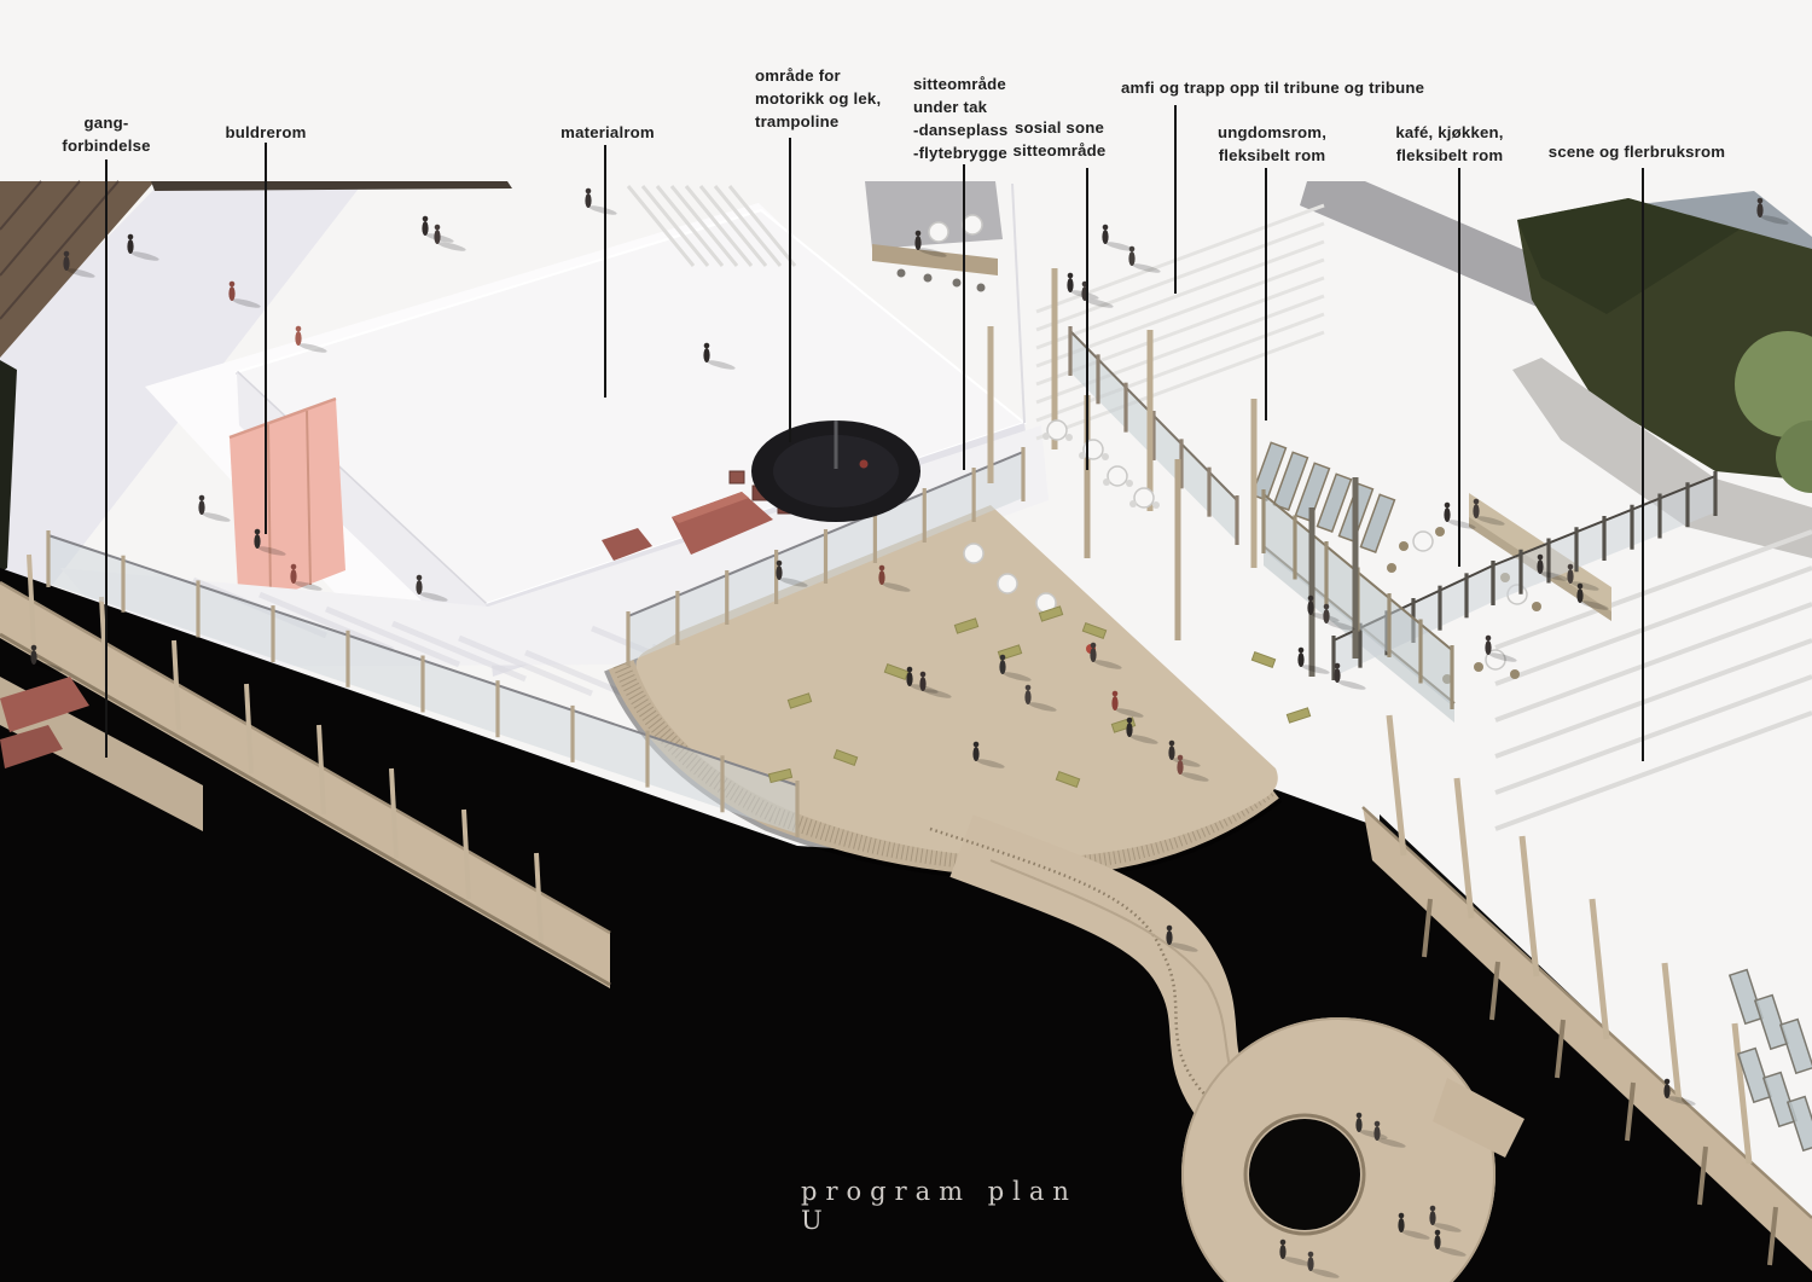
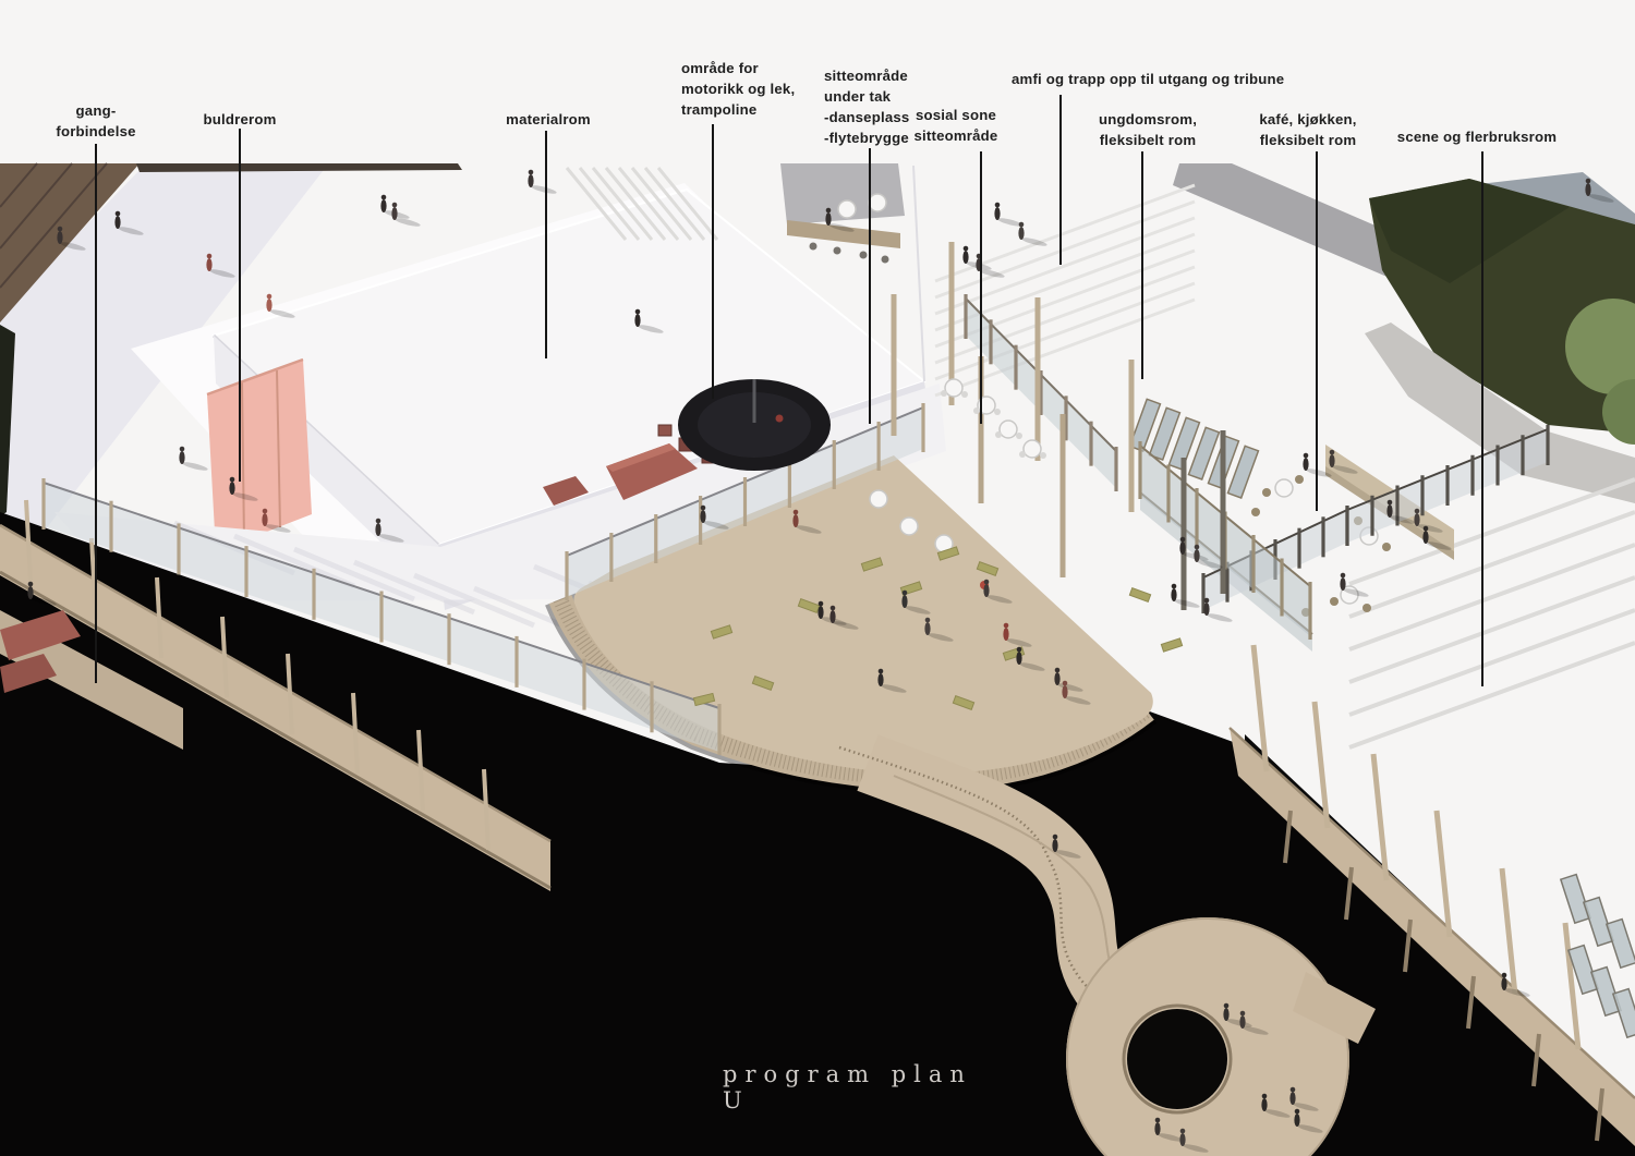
  gang-
  forbindelse
  buldrerom
  materialrom
  område for
  motorikk og lek,
  trampoline
  sitteområde
  under tak
  -danseplass
  -flytebrygge
  sosial sone
  sitteområde
- amfi og trapp opp til tribune og tribune
+ amfi og trapp opp til utgang og tribune
  ungdomsrom,
  fleksibelt rom
  kafé, kjøkken,
  fleksibelt rom
  scene og flerbruksrom
  program plan U
